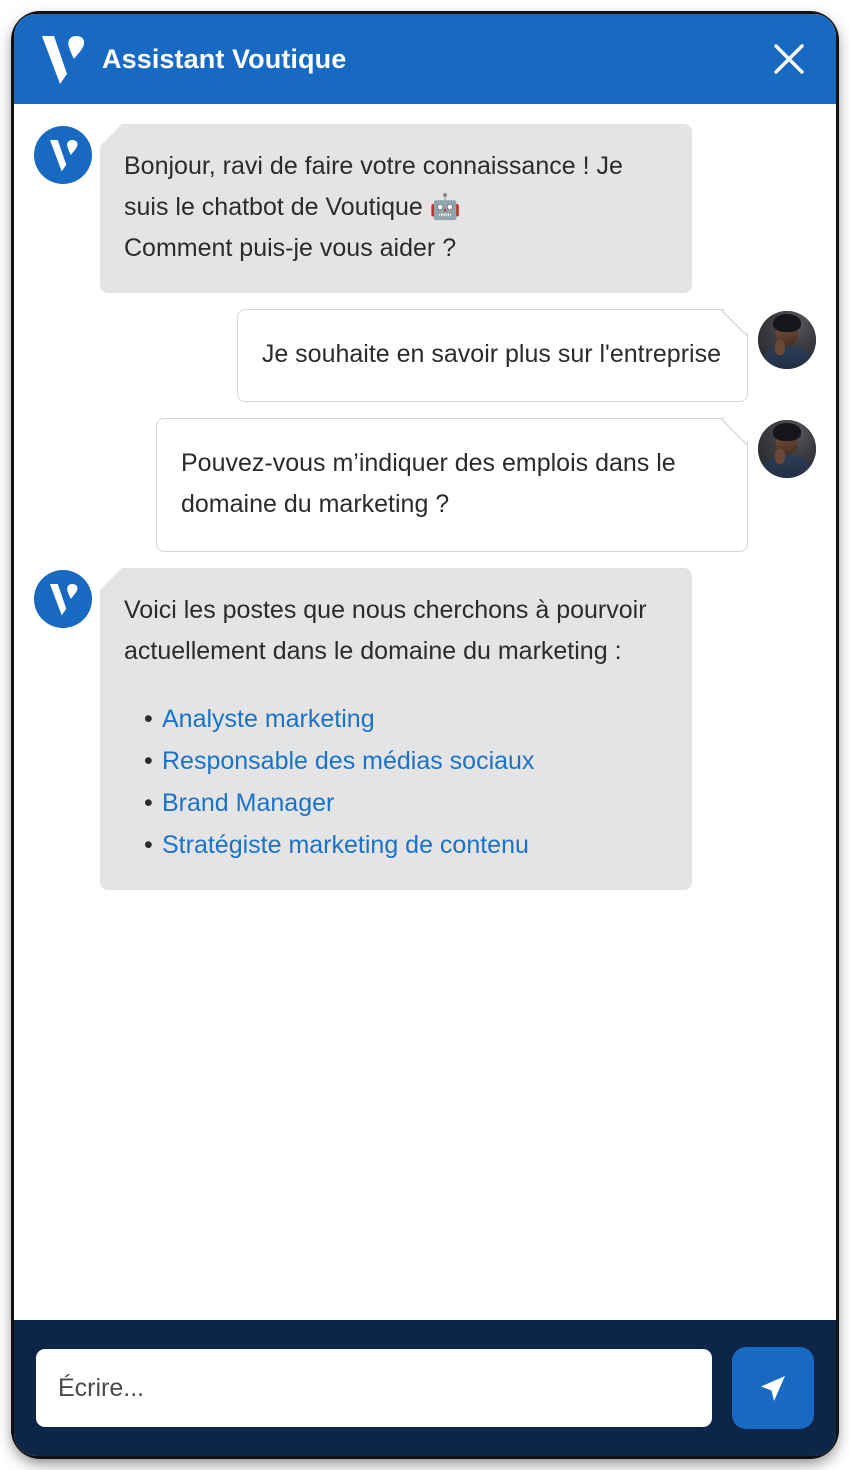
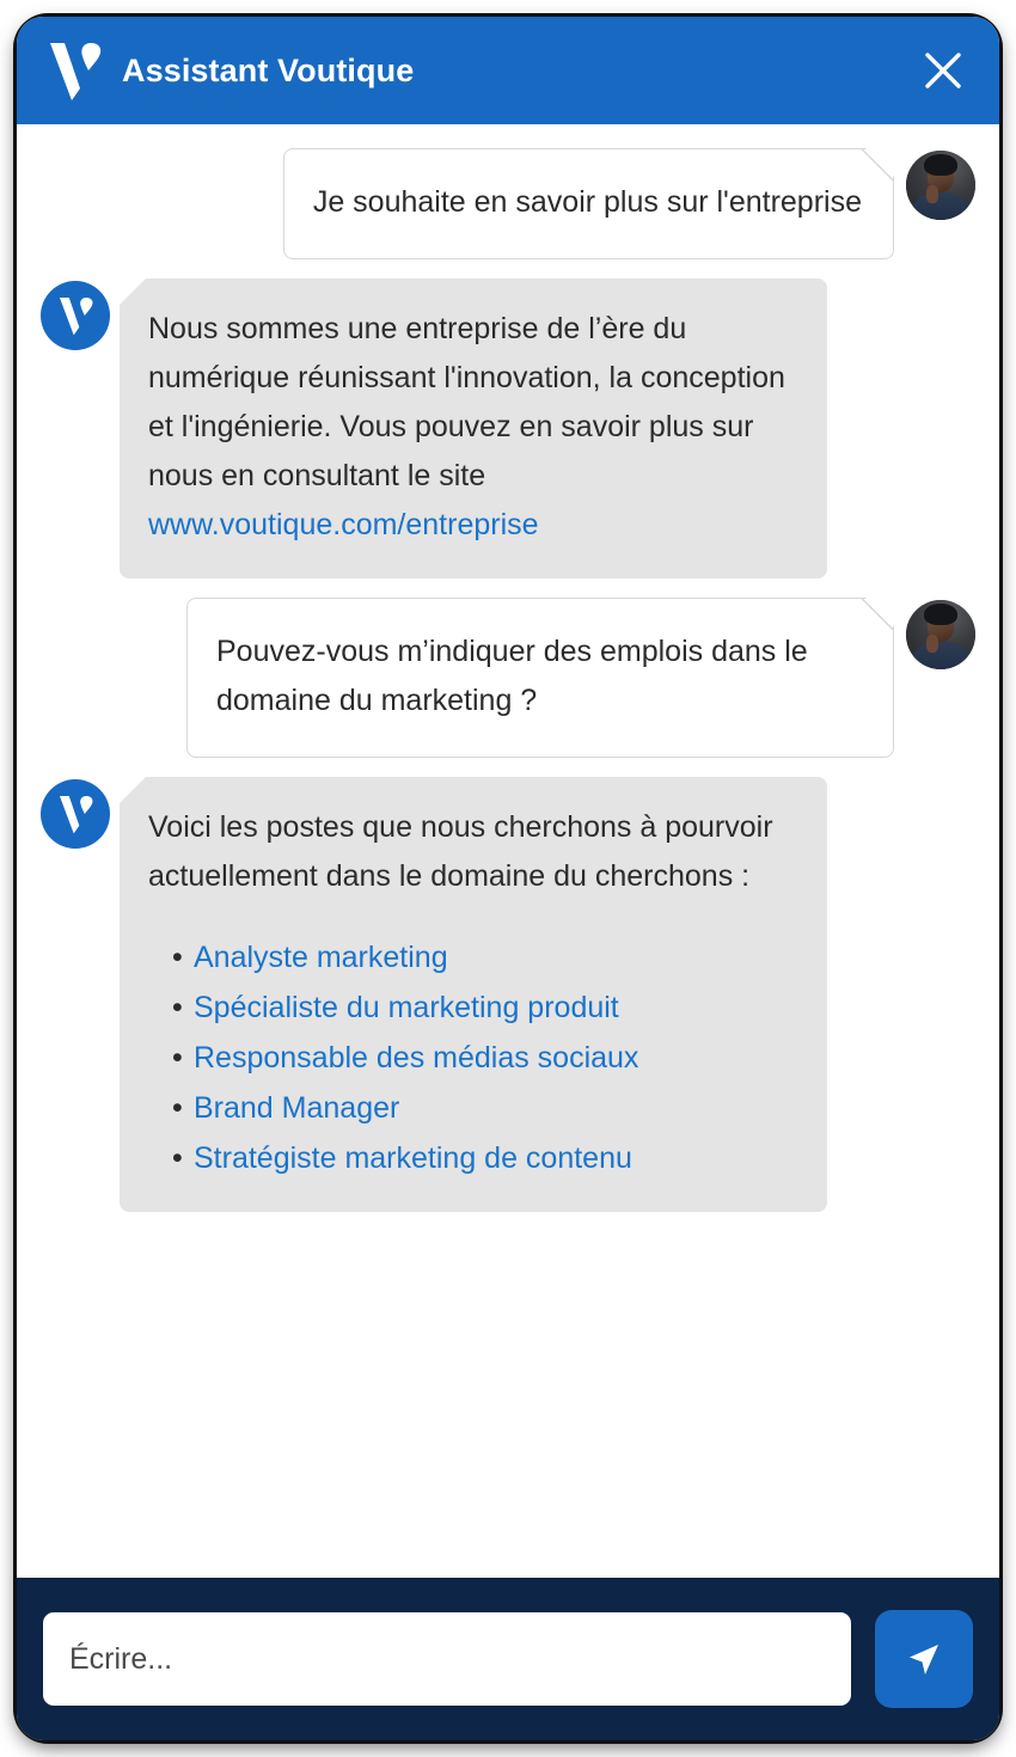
  Assistant Voutique
- Bonjour, ravi de faire votre connaissance ! Je suis le chatbot de Voutique 🤖
- Comment puis-je vous aider ?
  Je souhaite en savoir plus sur l'entreprise
+ Nous sommes une entreprise de l’ère du numérique réunissant l'innovation, la conception et l'ingénierie. Vous pouvez en savoir plus sur nous en consultant le site www.voutique.com/entreprise
  Pouvez-vous m’indiquer des emplois dans le domaine du marketing ?
- Voici les postes que nous cherchons à pourvoir actuellement dans le domaine du marketing :
+ Voici les postes que nous cherchons à pourvoir actuellement dans le domaine du cherchons :
  Analyste marketing
+ Spécialiste du marketing produit
  Responsable des médias sociaux
  Brand Manager
  Stratégiste marketing de contenu
  Écrire...
